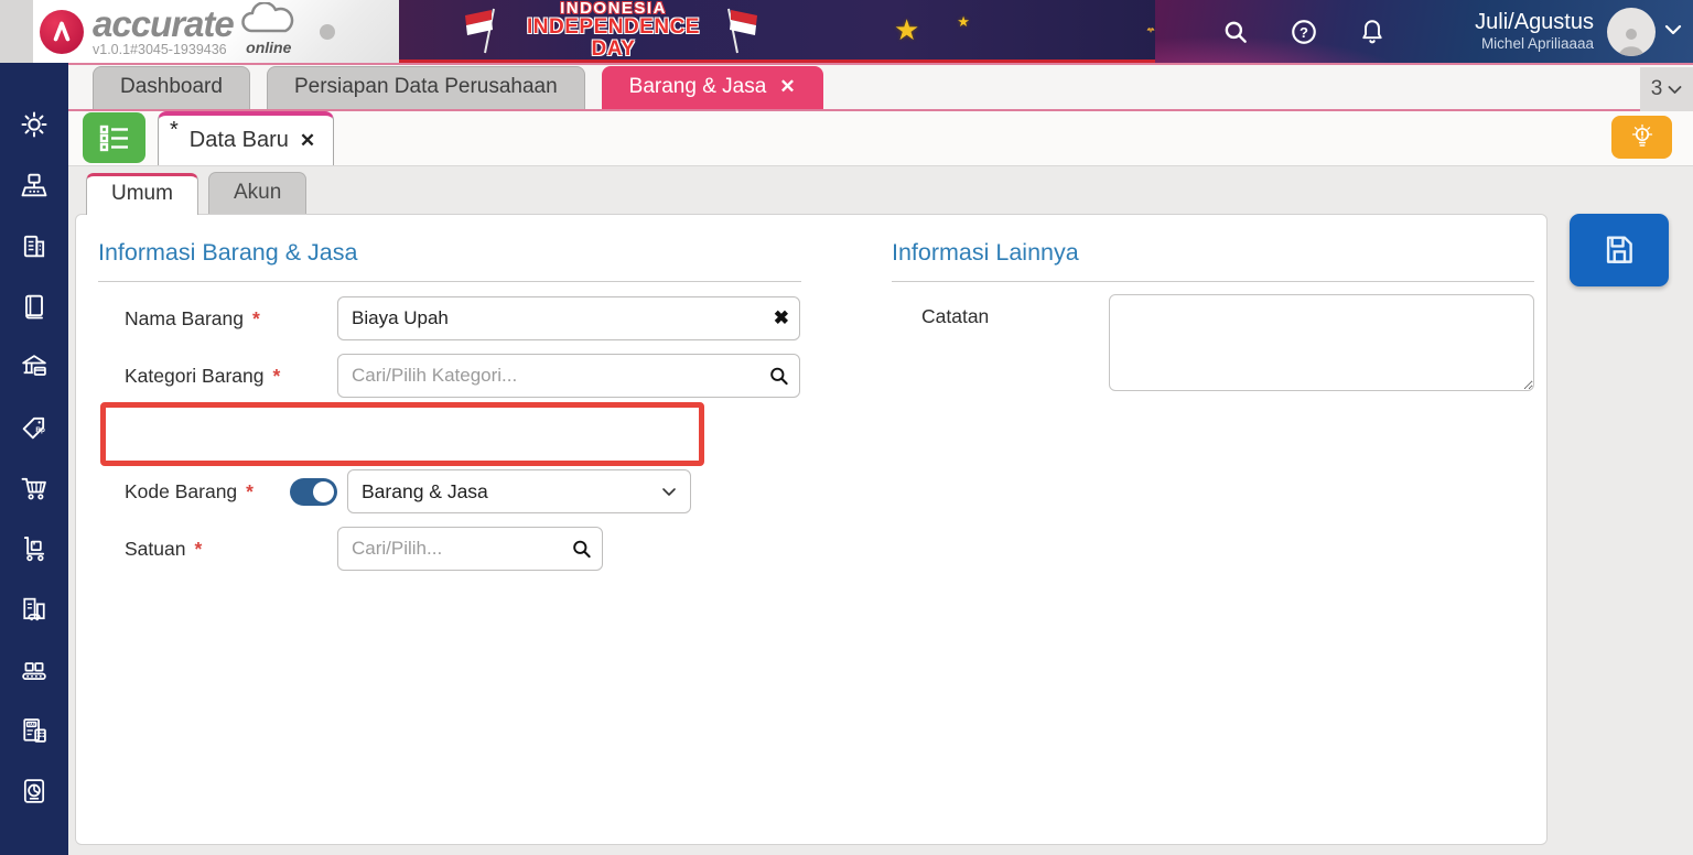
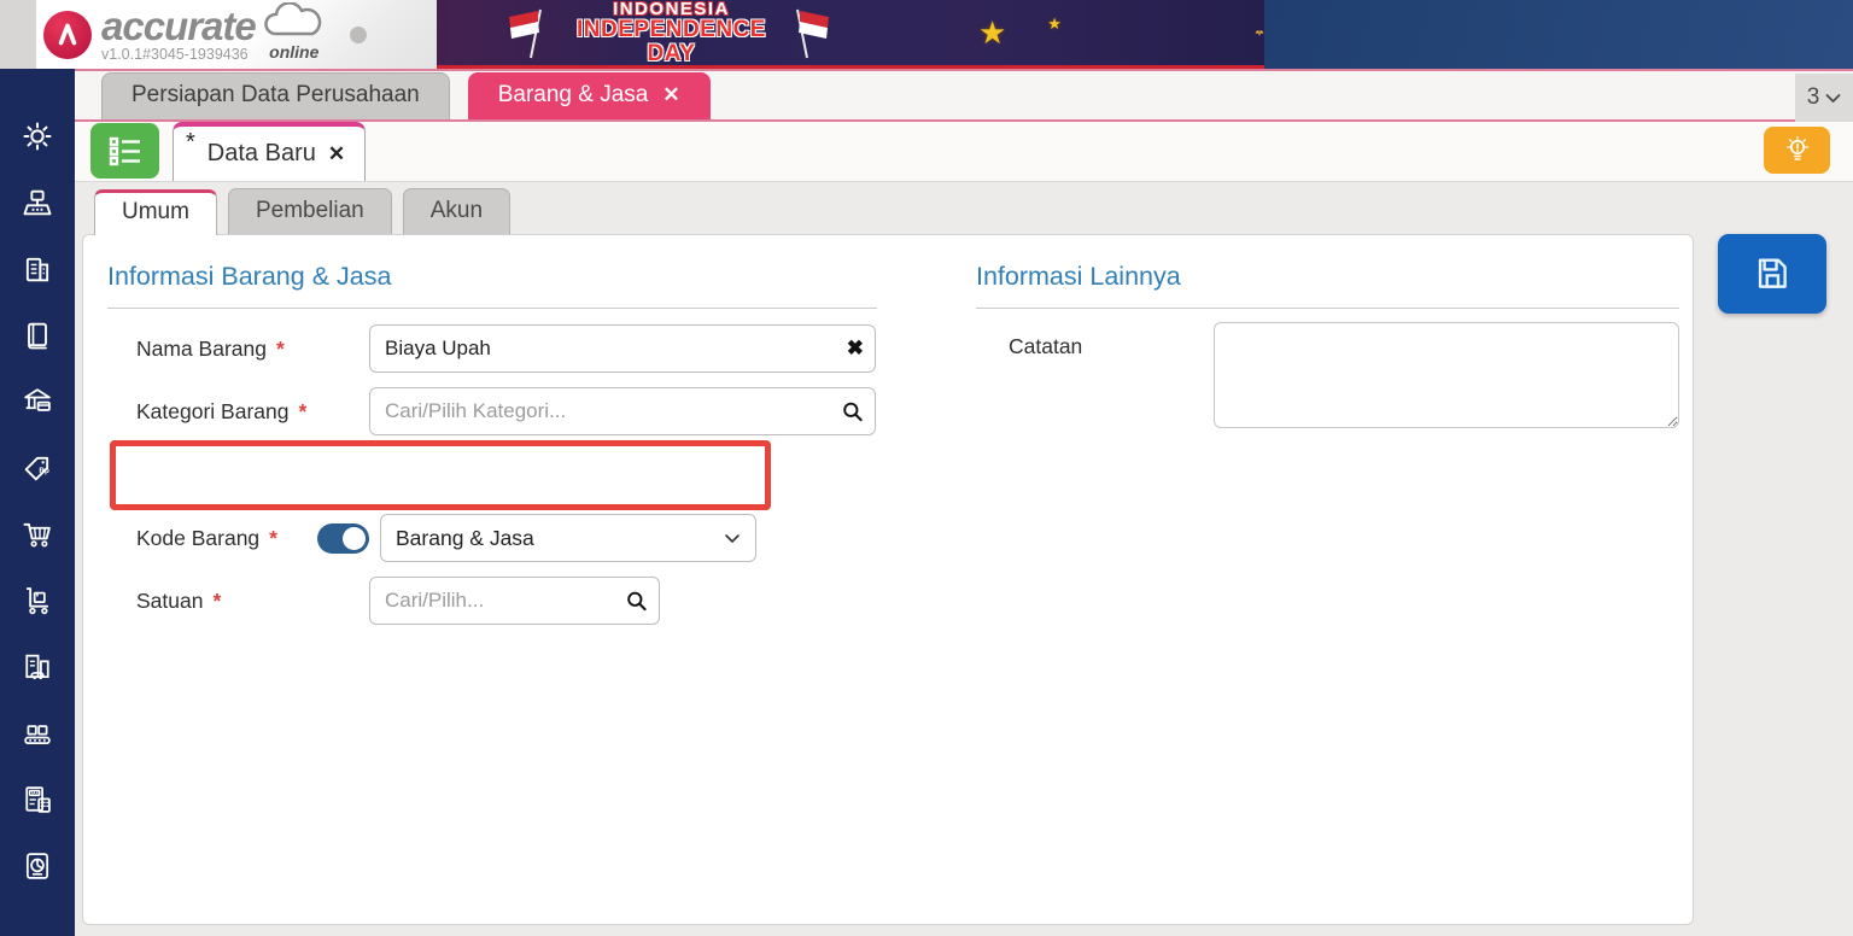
  accurate
  v1.0.1#3045-1939436
  online
  INDONESIA
  INDEPENDENCE DAY
  ★
  ★
- ?
- Juli/Agustus
- Michel Apriliaaaa
- Dashboard
  Persiapan Data Perusahaan
  Barang & Jasa
  ✕
  3
  *
  Data Baru
  ✕
  Umum
+ Pembelian
  Akun
  Informasi Barang & Jasa
  Informasi Lainnya
  Nama Barang
  *
  Biaya Upah
  ✖
  Kategori Barang
  *
  Cari/Pilih Kategori...
  Kode Barang
  *
  Barang & Jasa
  Satuan
  *
  Cari/Pilih...
  Catatan
